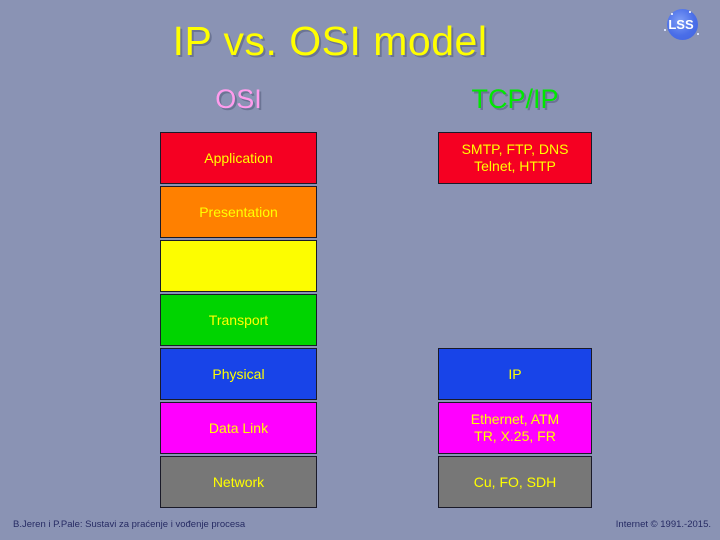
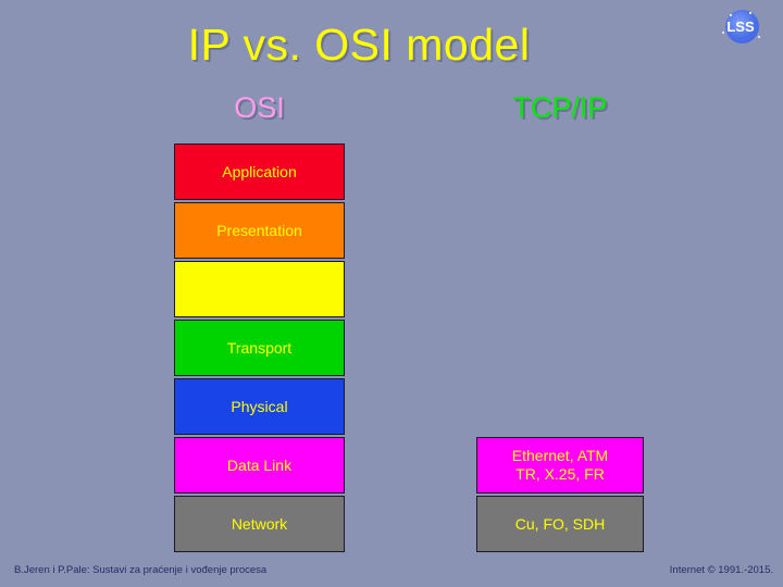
  LSS
  IP vs. OSI model
  OSI
  TCP/IP
  Application
  Presentation
  Transport
  Physical
  Data Link
  Network
- SMTP, FTP, DNS
- Telnet, HTTP
- IP
  Ethernet, ATM
  TR, X.25, FR
  Cu, FO, SDH
  B.Jeren i P.Pale: Sustavi za praćenje i vođenje procesa
  Internet © 1991.-2015.
